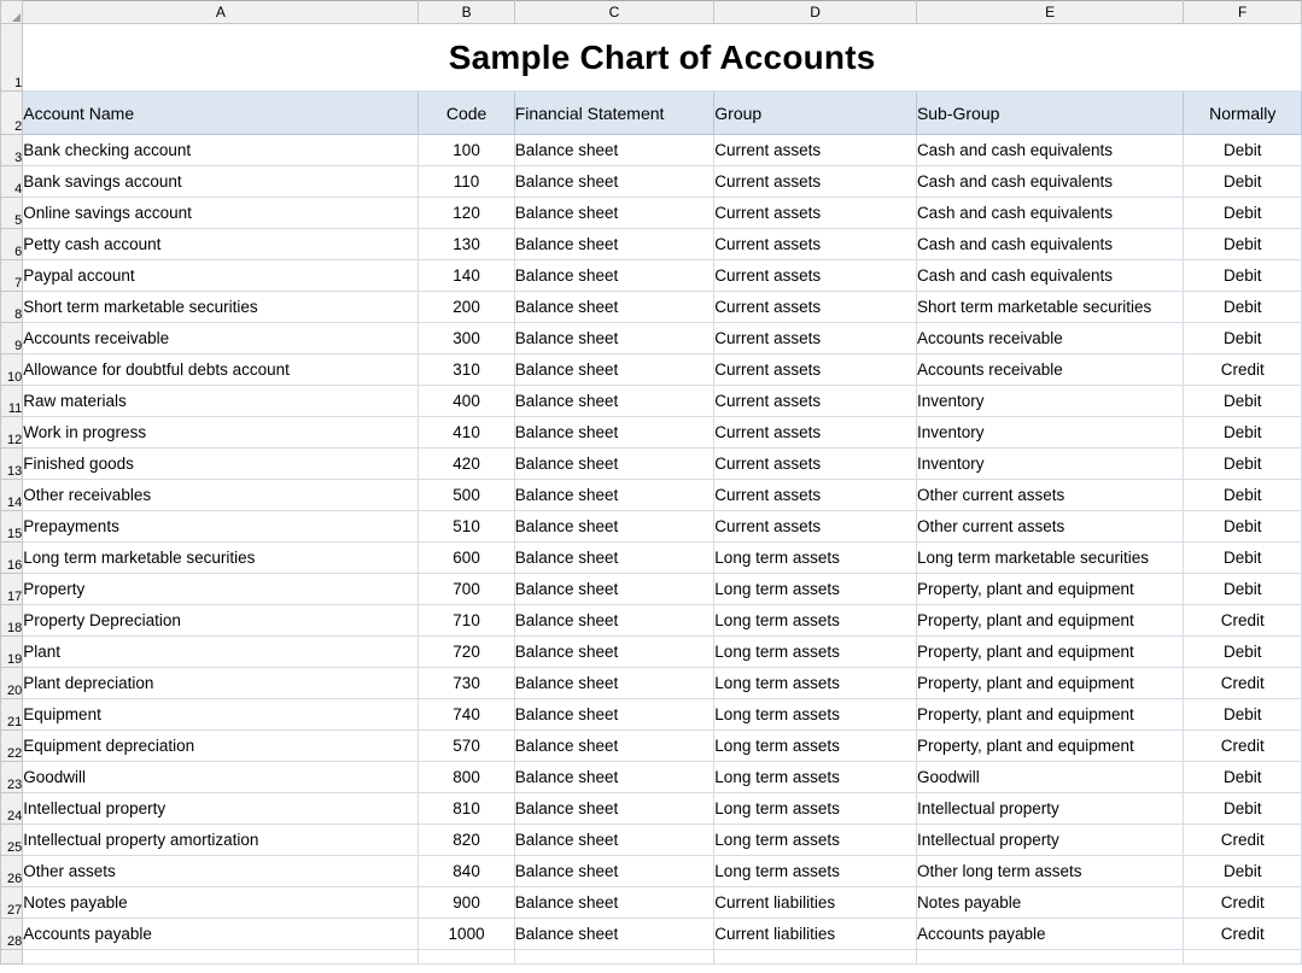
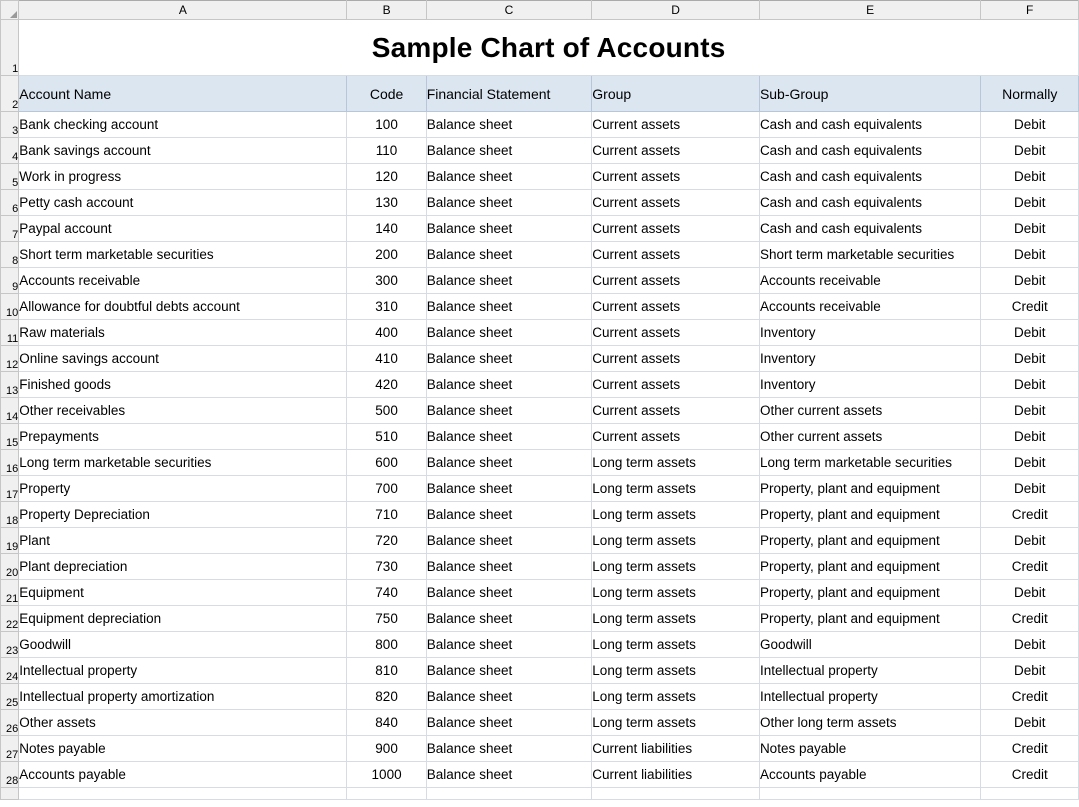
  	A	B	C	D	E	F
  1	Sample Chart of Accounts
  2	Account Name	Code	Financial Statement	Group	Sub-Group	Normally
  3	Bank checking account	100	Balance sheet	Current assets	Cash and cash equivalents	Debit
  4	Bank savings account	110	Balance sheet	Current assets	Cash and cash equivalents	Debit
- 5	Online savings account	120	Balance sheet	Current assets	Cash and cash equivalents	Debit
+ 5	Work in progress	120	Balance sheet	Current assets	Cash and cash equivalents	Debit
  6	Petty cash account	130	Balance sheet	Current assets	Cash and cash equivalents	Debit
  7	Paypal account	140	Balance sheet	Current assets	Cash and cash equivalents	Debit
  8	Short term marketable securities	200	Balance sheet	Current assets	Short term marketable securities	Debit
  9	Accounts receivable	300	Balance sheet	Current assets	Accounts receivable	Debit
  10	Allowance for doubtful debts account	310	Balance sheet	Current assets	Accounts receivable	Credit
  11	Raw materials	400	Balance sheet	Current assets	Inventory	Debit
- 12	Work in progress	410	Balance sheet	Current assets	Inventory	Debit
+ 12	Online savings account	410	Balance sheet	Current assets	Inventory	Debit
  13	Finished goods	420	Balance sheet	Current assets	Inventory	Debit
  14	Other receivables	500	Balance sheet	Current assets	Other current assets	Debit
  15	Prepayments	510	Balance sheet	Current assets	Other current assets	Debit
  16	Long term marketable securities	600	Balance sheet	Long term assets	Long term marketable securities	Debit
  17	Property	700	Balance sheet	Long term assets	Property, plant and equipment	Debit
  18	Property Depreciation	710	Balance sheet	Long term assets	Property, plant and equipment	Credit
  19	Plant	720	Balance sheet	Long term assets	Property, plant and equipment	Debit
  20	Plant depreciation	730	Balance sheet	Long term assets	Property, plant and equipment	Credit
  21	Equipment	740	Balance sheet	Long term assets	Property, plant and equipment	Debit
- 22	Equipment depreciation	570	Balance sheet	Long term assets	Property, plant and equipment	Credit
+ 22	Equipment depreciation	750	Balance sheet	Long term assets	Property, plant and equipment	Credit
  23	Goodwill	800	Balance sheet	Long term assets	Goodwill	Debit
  24	Intellectual property	810	Balance sheet	Long term assets	Intellectual property	Debit
  25	Intellectual property amortization	820	Balance sheet	Long term assets	Intellectual property	Credit
  26	Other assets	840	Balance sheet	Long term assets	Other long term assets	Debit
  27	Notes payable	900	Balance sheet	Current liabilities	Notes payable	Credit
  28	Accounts payable	1000	Balance sheet	Current liabilities	Accounts payable	Credit
